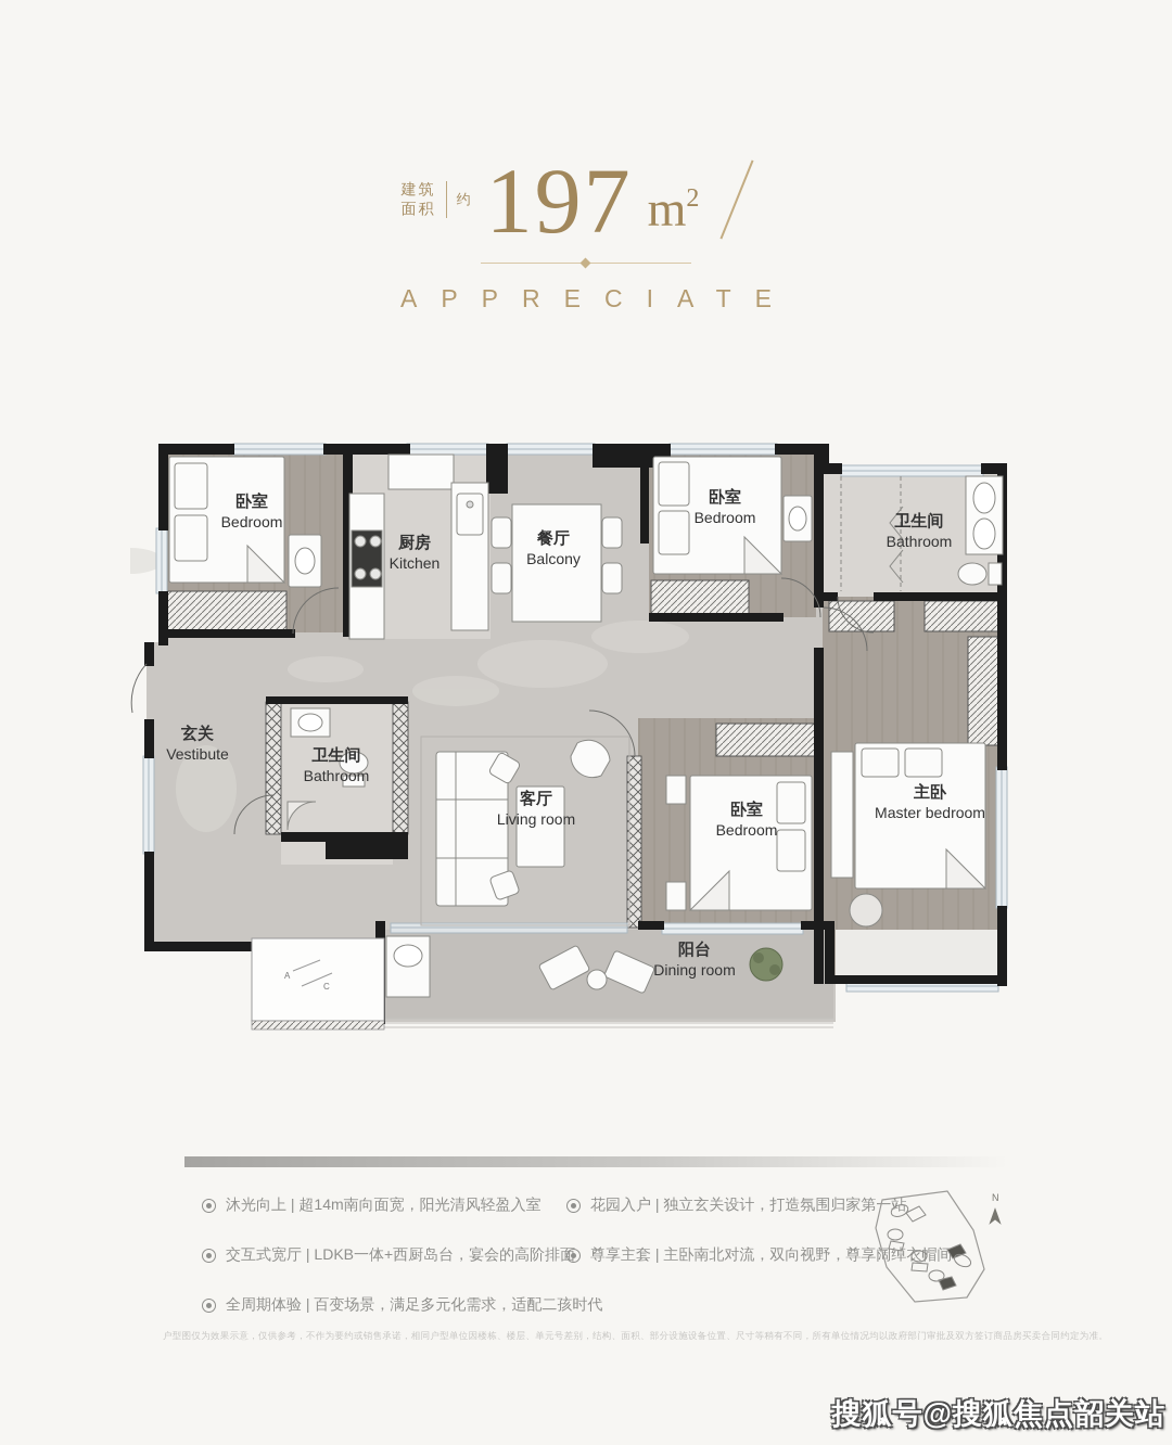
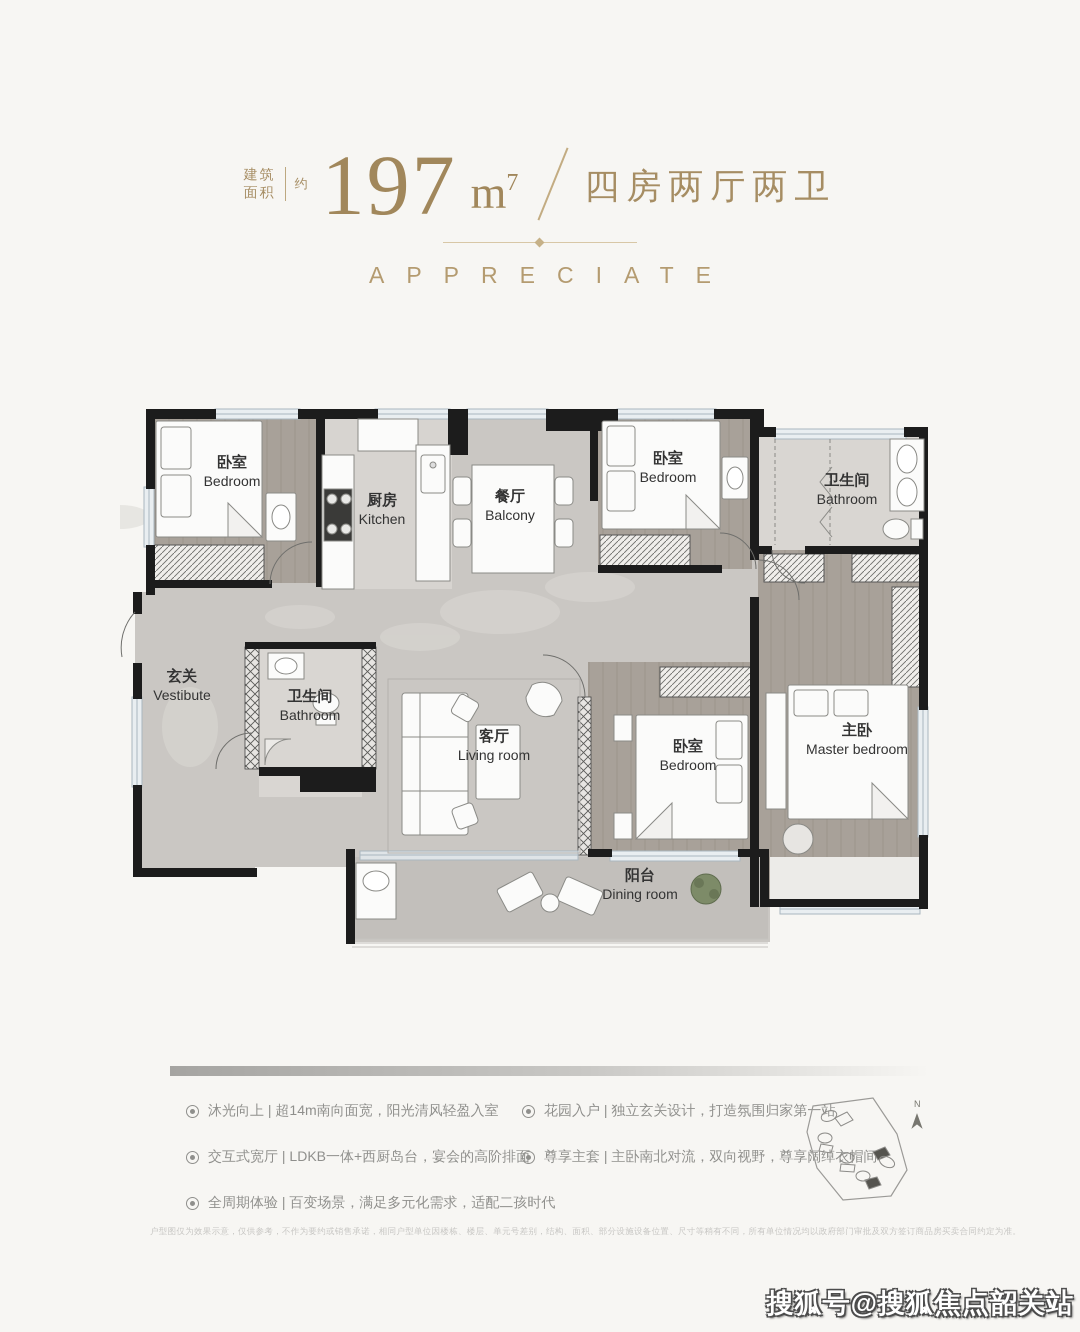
  建筑
  面积
  约
  197
- m2
+ m7
+ 四房两厅两卫
  APPRECIATE
- A
- C
  卧室
  Bedroom
  厨房
  Kitchen
  餐厅
  Balcony
  卧室
  Bedroom
  卫生间
  Bathroom
  玄关
  Vestibute
  卫生间
  Bathroom
  客厅
  Living room
  卧室
  Bedroom
  主卧
  Master bedroom
  阳台
  Dining room
  沐光向上 | 超14m南向面宽，阳光清风轻盈入室
  交互式宽厅 | LDKB一体+西厨岛台，宴会的高阶排
  全周期体验 | 百变场景，满足多元化需求，适配二孩时代
  花园入户 | 独立玄关设计，打造氛围归家第一站
  尊享主套 | 主卧南北对流，双向视野，尊享阔绰衣帽间
  N
  户型图仅为效果示意，仅供参考，不作为要约或销售承诺，相同户型单位因楼栋、楼层、单元号差别，结构、面积、部分设施设备位置、尺寸等稍有不同，所有单位情况均以政府部门审批及双方签订商品房买卖合同约定为准。
  搜狐号@搜狐焦点韶关站
